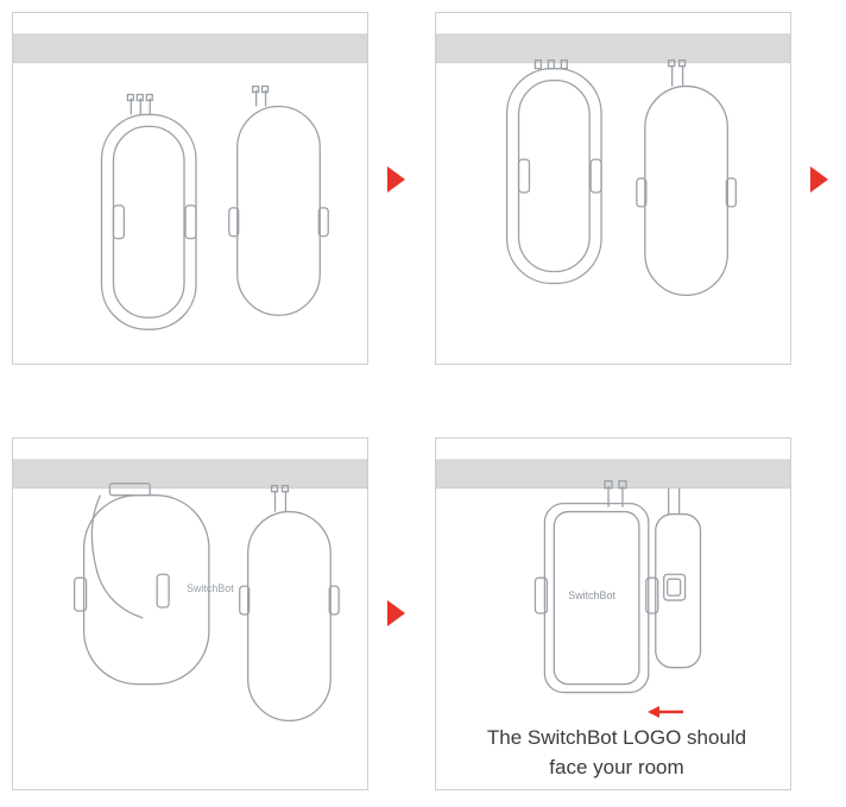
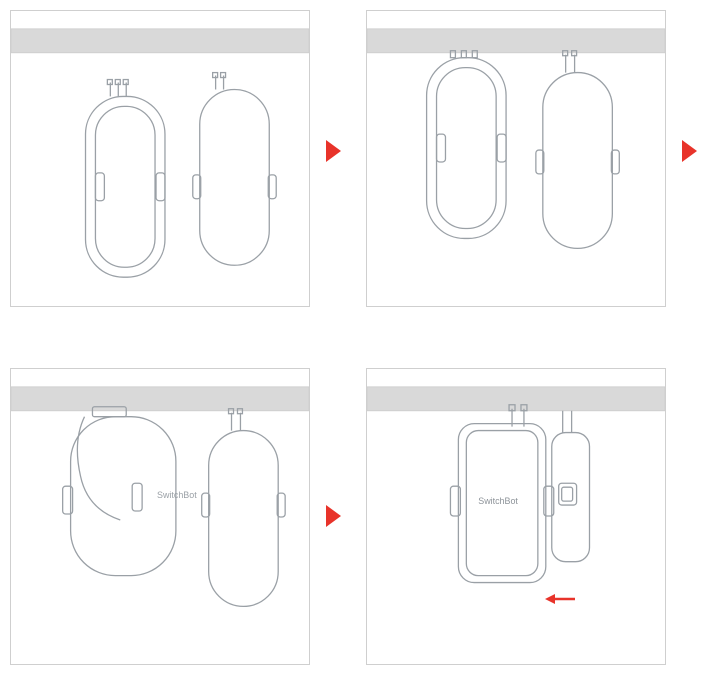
  SwitchBot
  SwitchBot
- The SwitchBot LOGO should
- face your room
